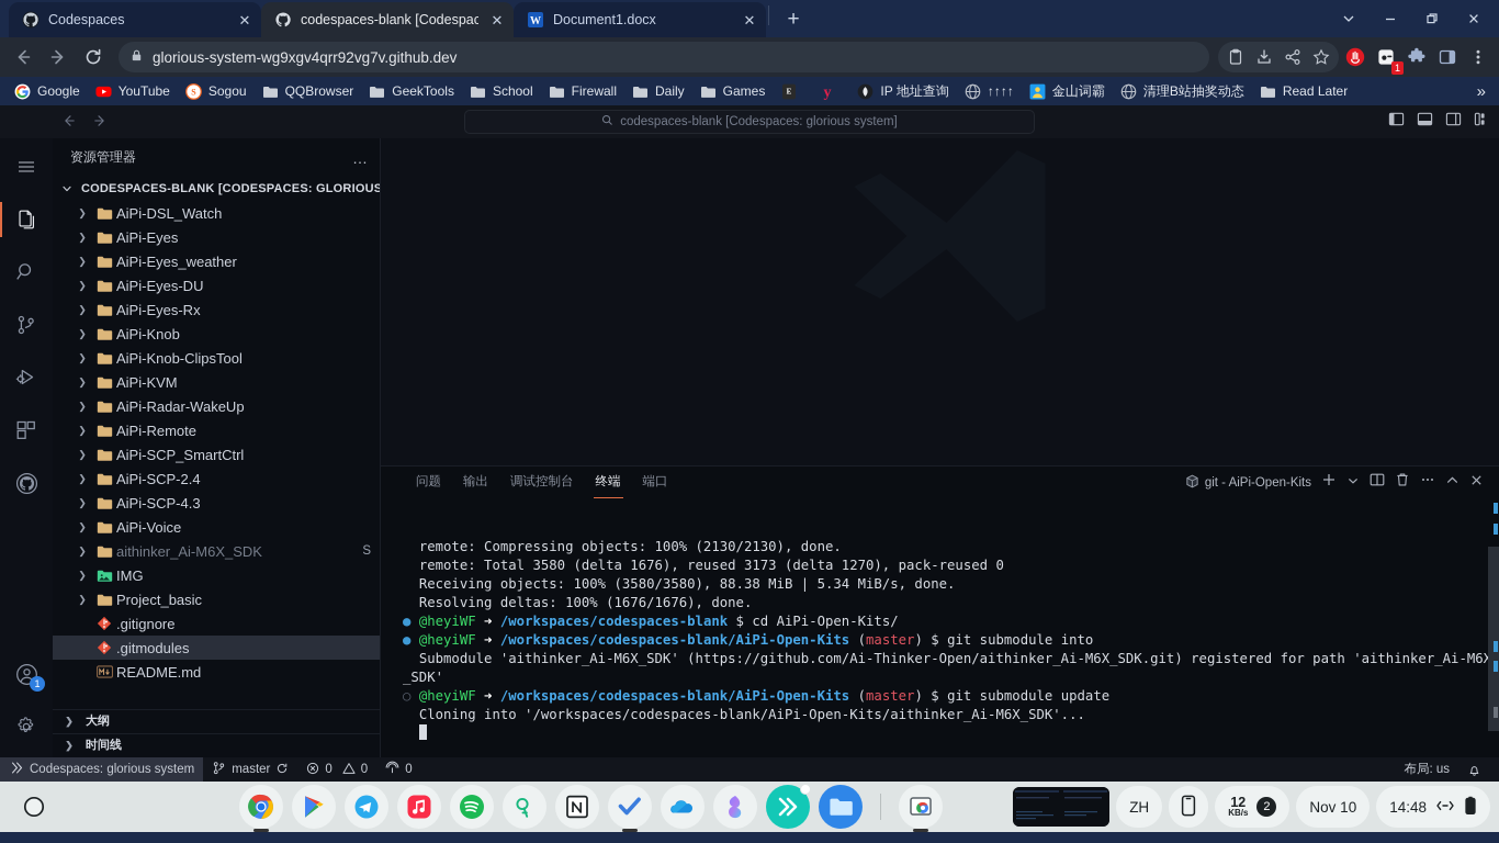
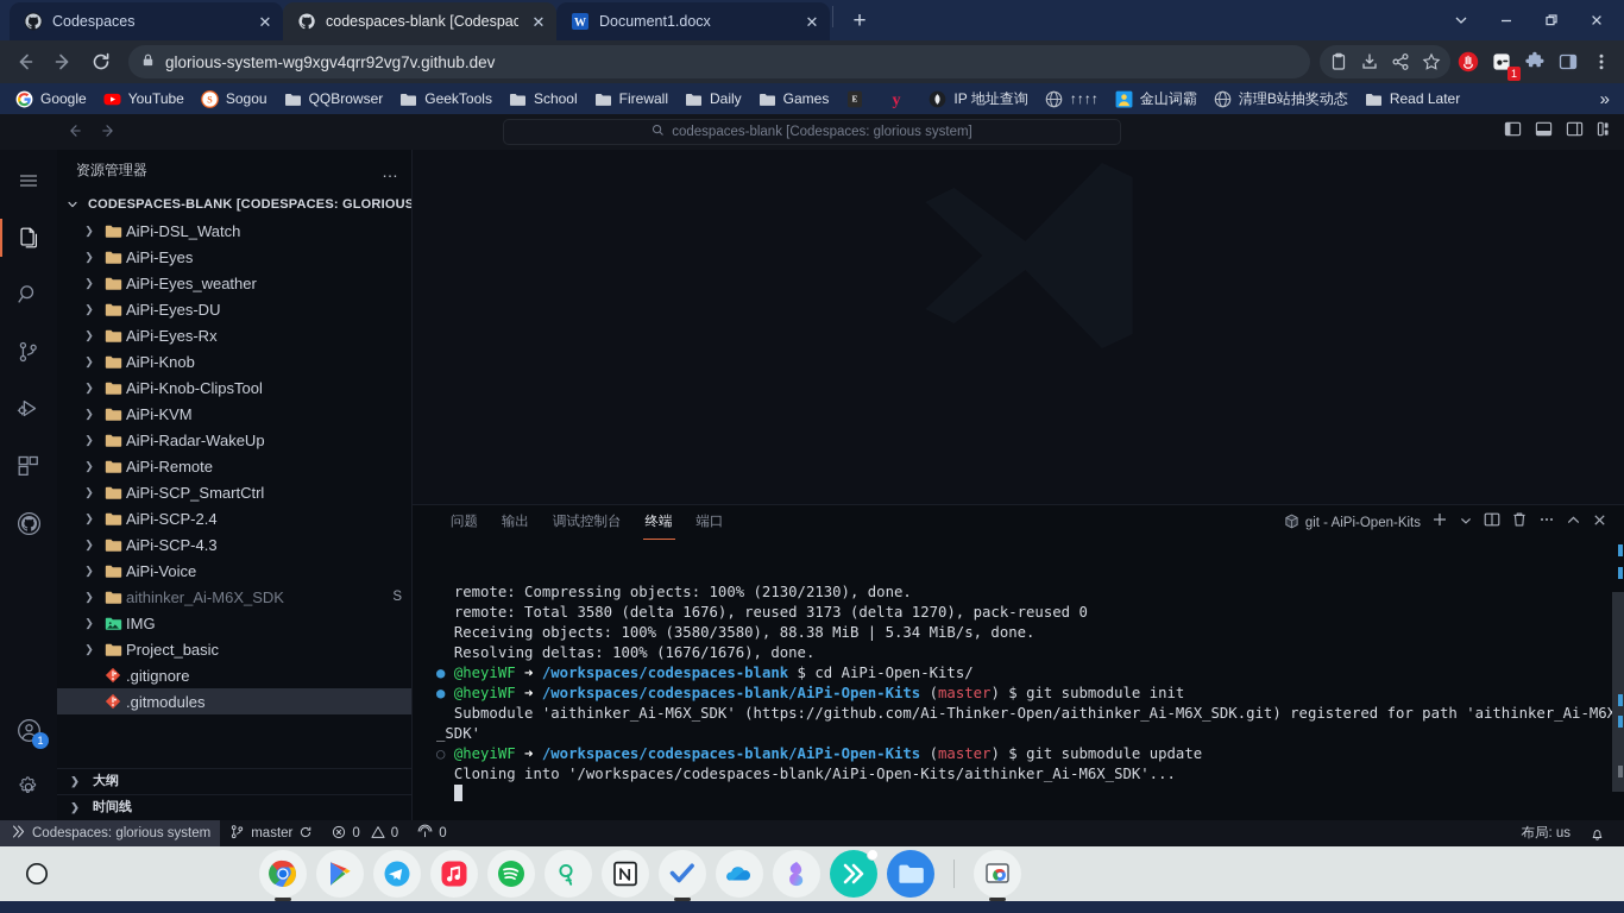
  Codespaces
  ✕
  codespaces-blank [Codespac
  ✕
  W
  Document1.docx
  ✕
  +
  glorious-system-wg9xgv4qrr92vg7v.github.dev
  1
  Google
  YouTube
  S
  Sogou
  QQBrowser
  GeekTools
  School
  Firewall
  Daily
  Games
  E
  y
  IP 地址查询
  ↑↑↑↑
  金山词霸
  清理B站抽奖动态
  Read Later
  »
  codespaces-blank [Codespaces: glorious system]
  1
  资源管理器
  …
  CODESPACES-BLANK [CODESPACES: GLORIOUS
  ❯
  AiPi-DSL_Watch
  ❯
  AiPi-Eyes
  ❯
  AiPi-Eyes_weather
  ❯
  AiPi-Eyes-DU
  ❯
  AiPi-Eyes-Rx
  ❯
  AiPi-Knob
  ❯
  AiPi-Knob-ClipsTool
  ❯
  AiPi-KVM
  ❯
  AiPi-Radar-WakeUp
  ❯
  AiPi-Remote
  ❯
  AiPi-SCP_SmartCtrl
  ❯
  AiPi-SCP-2.4
  ❯
  AiPi-SCP-4.3
  ❯
  AiPi-Voice
  ❯
  aithinker_Ai-M6X_SDK
  S
  ❯
  IMG
  ❯
  Project_basic
  .gitignore
  .gitmodules
- README.md
  ❯
  大纲
  ❯
  时间线
  问题
  输出
  调试控制台
  终端
  端口
  git - AiPi-Open-Kits
  remote: Compressing objects: 100% (2130/2130), done.
  remote: Total 3580 (delta 1676), reused 3173 (delta 1270), pack-reused 0
  Receiving objects: 100% (3580/3580), 88.38 MiB | 5.34 MiB/s, done.
  Resolving deltas: 100% (1676/1676), done.
  ● @heyiWF ➜ /workspaces/codespaces-blank $ cd AiPi-Open-Kits/
- ● @heyiWF ➜ /workspaces/codespaces-blank/AiPi-Open-Kits (master) $ git submodule into
+ ● @heyiWF ➜ /workspaces/codespaces-blank/AiPi-Open-Kits (master) $ git submodule init
  Submodule 'aithinker_Ai-M6X_SDK' (https://github.com/Ai-Thinker-Open/aithinker_Ai-M6X_SDK.git) registered for path 'aithinker_Ai-M6_SDK'
  ○ @heyiWF ➜ /workspaces/codespaces-blank/AiPi-Open-Kits (master) $ git submodule update
  Cloning into '/workspaces/codespaces-blank/AiPi-Open-Kits/aithinker_Ai-M6X_SDK'...
  Codespaces: glorious system
  master
  0
  0
  0
  布局: us
- ZH
- 12
- KB/s
- 2
- Nov 10
- 14:48
